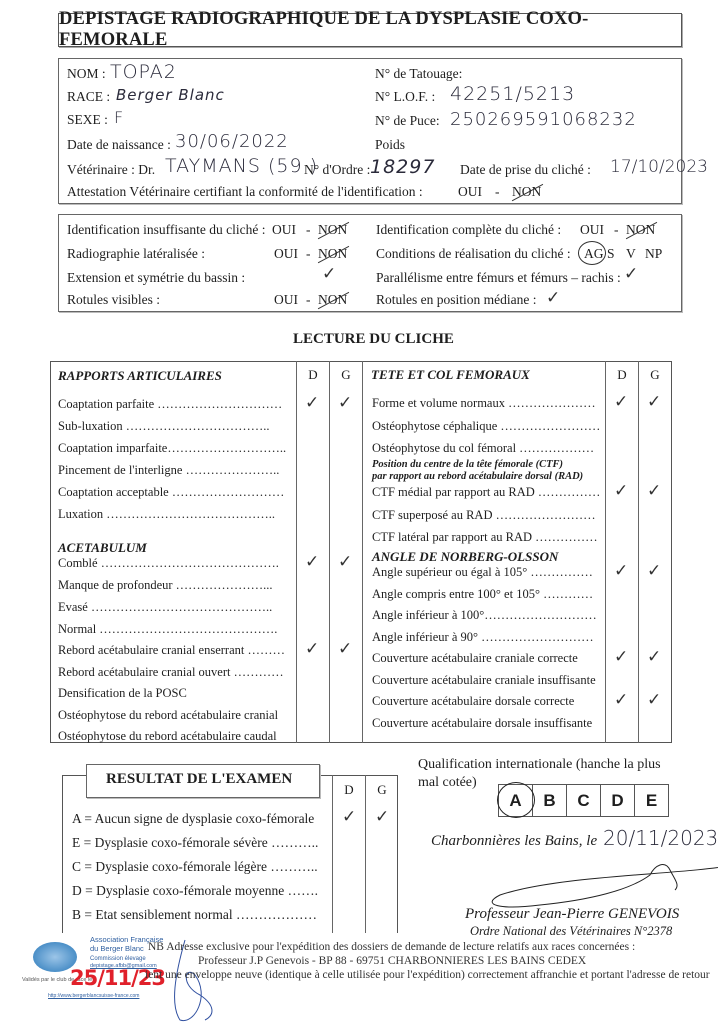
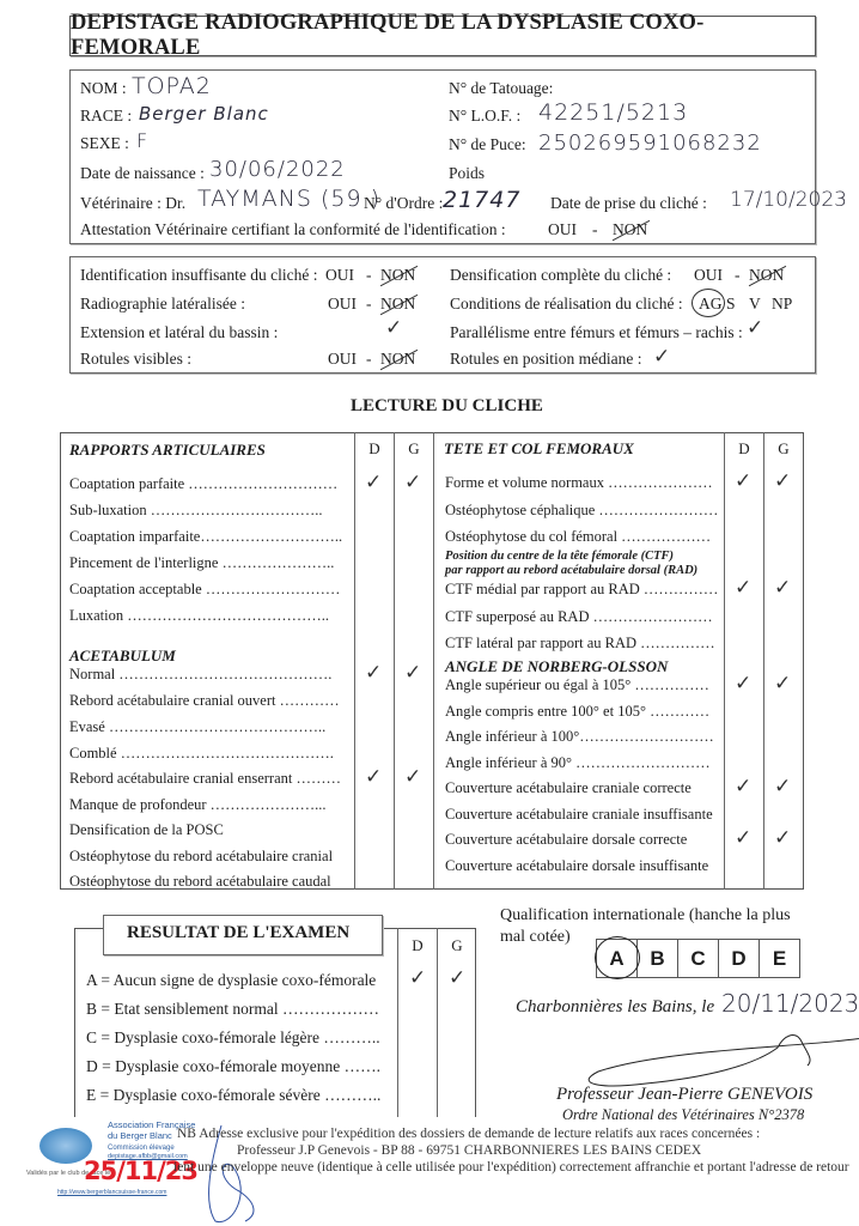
  DEPISTAGE RADIOGRAPHIQUE DE LA DYSPLASIE COXO-FEMORALE
  NOM :
  TOPA2
  RACE :
  Berger Blanc
  SEXE :
  F
  Date de naissance :
  30/06/2022
  Vétérinaire : Dr.
  TAYMANS (59 )
  N° d'Ordre :
- 18297
+ 21747
  N° de Tatouage:
  N° L.O.F. :
  42251/5213
  N° de Puce:
  250269591068232
  Poids
  Date de prise du cliché :
  17/10/2023
  Attestation Vétérinaire certifiant la conformité de l'identification :
  OUI
  -
  NON
  Identification insuffisante du cliché :
  OUI
  -
  NON
  Radiographie latéralisée :
  OUI
  -
  NON
- Extension et symétrie du bassin :
+ Extension et latéral du bassin :
  ✓
  Rotules visibles :
  OUI
  -
  NON
- Identification complète du cliché :
+ Densification complète du cliché :
  OUI
  -
  NON
  Conditions de réalisation du cliché :
  AG
  S
  V
  NP
  Parallélisme entre fémurs et fémurs – rachis :
  ✓
  Rotules en position médiane :
  ✓
  LECTURE DU CLICHE
  D
  G
  D
  G
  RAPPORTS ARTICULAIRES
  ACETABULUM
  TETE ET COL FEMORAUX
  Position du centre de la tête fémorale (CTF)
  par rapport au rebord acétabulaire dorsal (RAD)
  ANGLE DE NORBERG-OLSSON
  Coaptation parfaite …………………………
  ✓
  ✓
  Sub-luxation ……………………………..
  Coaptation imparfaite………………………..
  Pincement de l'interligne …………………..
  Coaptation acceptable ………………………
  Luxation …………………………………..
- Comblé …………………………………….
+ Normal …………………………………….
  ✓
  ✓
- Manque de profondeur …………………...
+ Rebord acétabulaire cranial ouvert …………
  Evasé ……………………………………..
- Normal …………………………………….
+ Comblé …………………………………….
  Rebord acétabulaire cranial enserrant ………
  ✓
  ✓
- Rebord acétabulaire cranial ouvert …………
+ Manque de profondeur …………………...
  Densification de la POSC
  Ostéophytose du rebord acétabulaire cranial
  Ostéophytose du rebord acétabulaire caudal
  Forme et volume normaux …………………
  ✓
  ✓
  Ostéophytose céphalique ……………………
  Ostéophytose du col fémoral ………………
  CTF médial par rapport au RAD ……………
  ✓
  ✓
  CTF superposé au RAD ……………………
  CTF latéral par rapport au RAD ……………
  Angle supérieur ou égal à 105° ……………
  ✓
  ✓
  Angle compris entre 100° et 105° …………
  Angle inférieur à 100°………………………
  Angle inférieur à 90° ………………………
  Couverture acétabulaire craniale correcte
  ✓
  ✓
  Couverture acétabulaire craniale insuffisante
  Couverture acétabulaire dorsale correcte
  ✓
  ✓
  Couverture acétabulaire dorsale insuffisante
  RESULTAT DE L'EXAMEN
  D
  G
  A = Aucun signe de dysplasie coxo-fémorale
  ✓
  ✓
- E = Dysplasie coxo-fémorale sévère ………..
+ B = Etat sensiblement normal ………………
  C = Dysplasie coxo-fémorale légère ………..
  D = Dysplasie coxo-fémorale moyenne …….
- B = Etat sensiblement normal ………………
+ E = Dysplasie coxo-fémorale sévère ………..
  Qualification internationale (hanche la plus
  mal cotée)
  A
  B
  C
  D
  E
  Charbonnières les Bains, le
  20/11/2023
  Professeur Jean-Pierre GENEVOIS
  Ordre National des Vétérinaires N°2378
  Association Française
  du Berger Blanc
  25/11/23
  NB Adresse exclusive pour l'expédition des dossiers de demande de lecture relatifs aux races concernées :
  Professeur J.P Genevois - BP 88 - 69751 CHARBONNIERES LES BAINS CEDEX
  ient une enveloppe neuve (identique à celle utilisée pour l'expédition) correctement affranchie et portant l'adresse de retour
